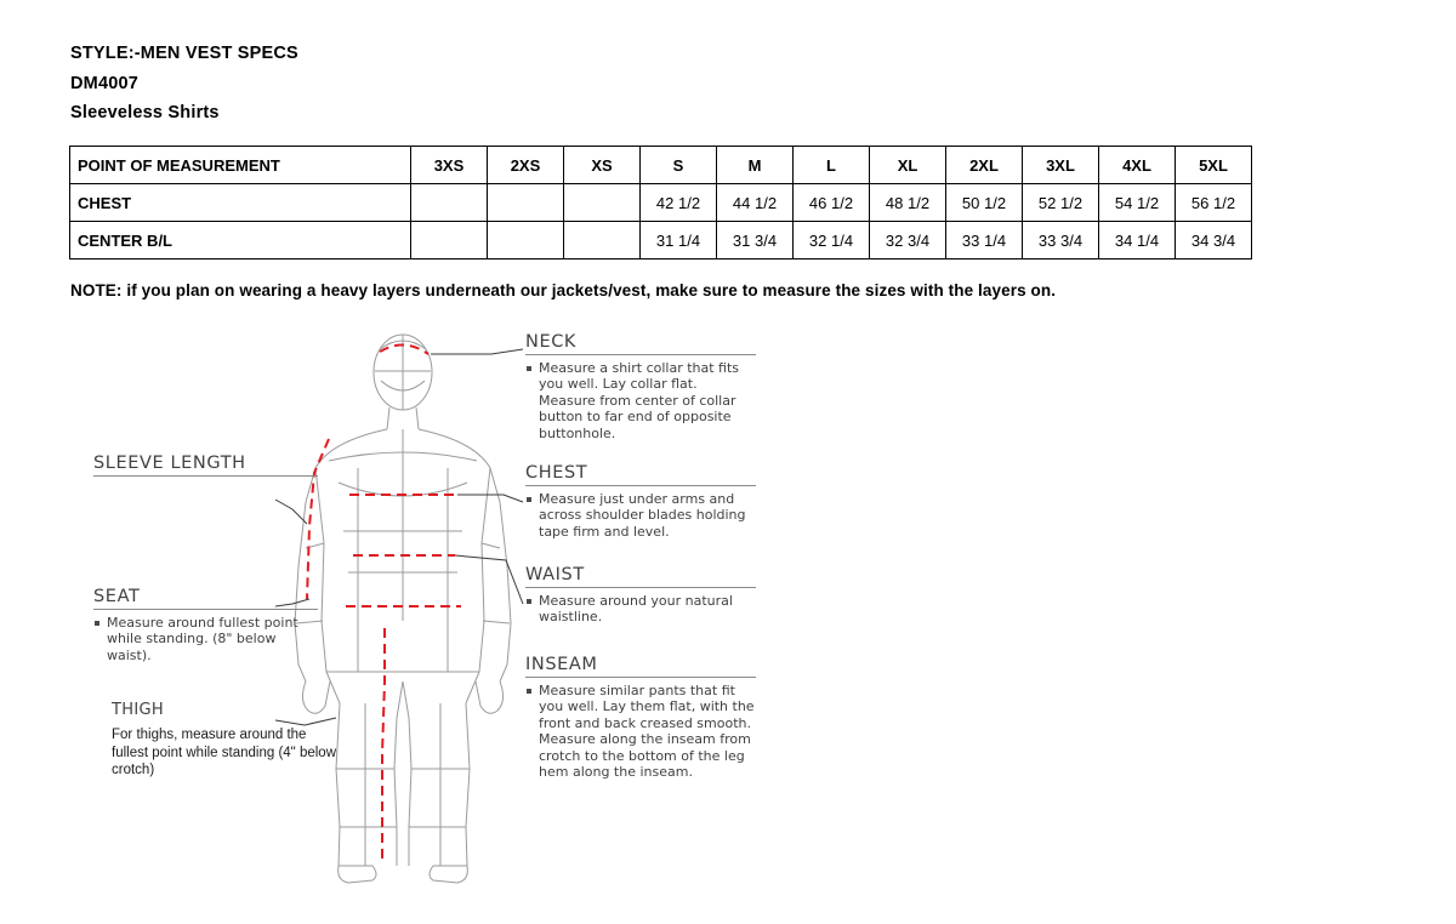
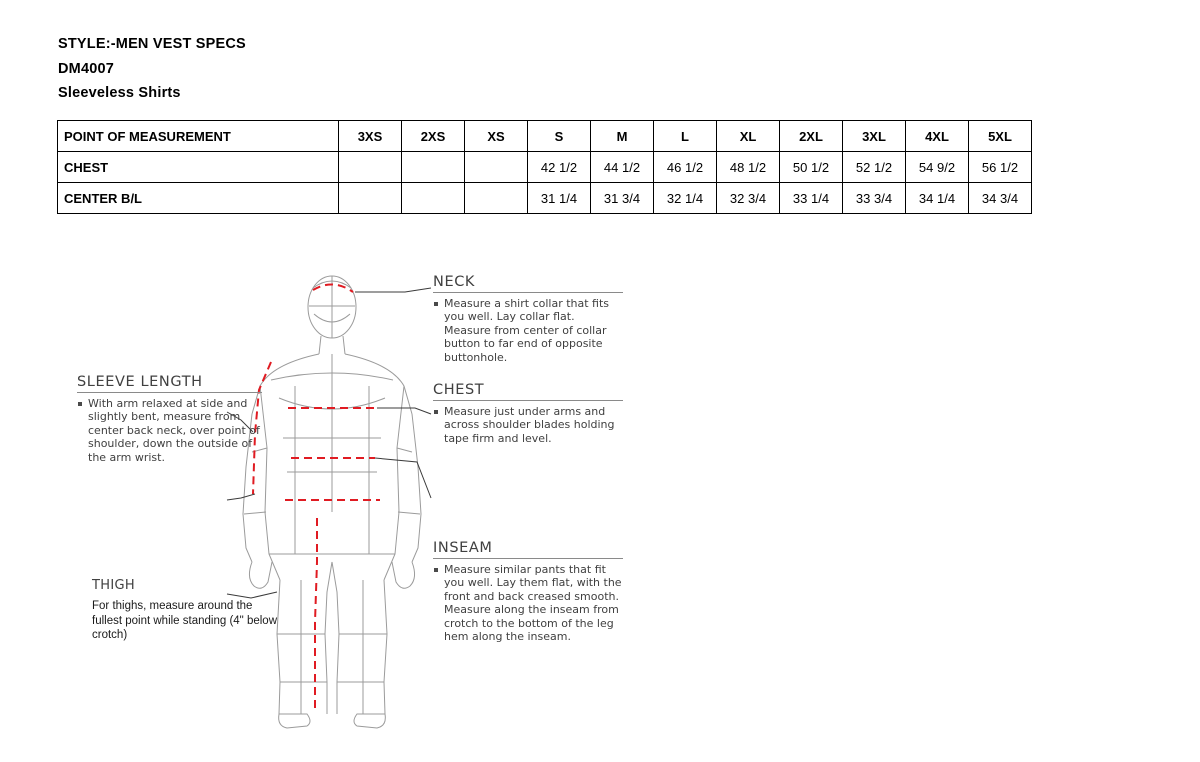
  STYLE:-MEN VEST SPECS
  DM4007
  Sleeveless Shirts
  POINT OF MEASUREMENT	3XS	2XS	XS	S	M	L	XL	2XL	3XL	4XL	5XL
- CHEST				42 1/2	44 1/2	46 1/2	48 1/2	50 1/2	52 1/2	54 1/2	56 1/2
+ CHEST				42 1/2	44 1/2	46 1/2	48 1/2	50 1/2	52 1/2	54 9/2	56 1/2
  CENTER B/L				31 1/4	31 3/4	32 1/4	32 3/4	33 1/4	33 3/4	34 1/4	34 3/4
- NOTE: if you plan on wearing a heavy layers underneath our jackets/vest, make sure to measure the sizes with the layers on.
  NECK
  Measure a shirt collar that fits you well. Lay collar flat. Measure from center of collar button to far end of opposite buttonhole.
  SLEEVE LENGTH
+ With arm relaxed at side and slightly bent, measure from center back neck, over point of shoulder, down the outside of the arm wrist.
  CHEST
  Measure just under arms and across shoulder blades holding tape firm and level.
- WAIST
- Measure around your natural waistline.
- SEAT
- Measure around fullest point while standing. (8" below waist).
  INSEAM
  Measure similar pants that fit you well. Lay them flat, with the front and back creased smooth. Measure along the inseam from crotch to the bottom of the leg hem along the inseam.
  THIGH
  For thighs, measure around the fullest point while standing (4" below crotch)
